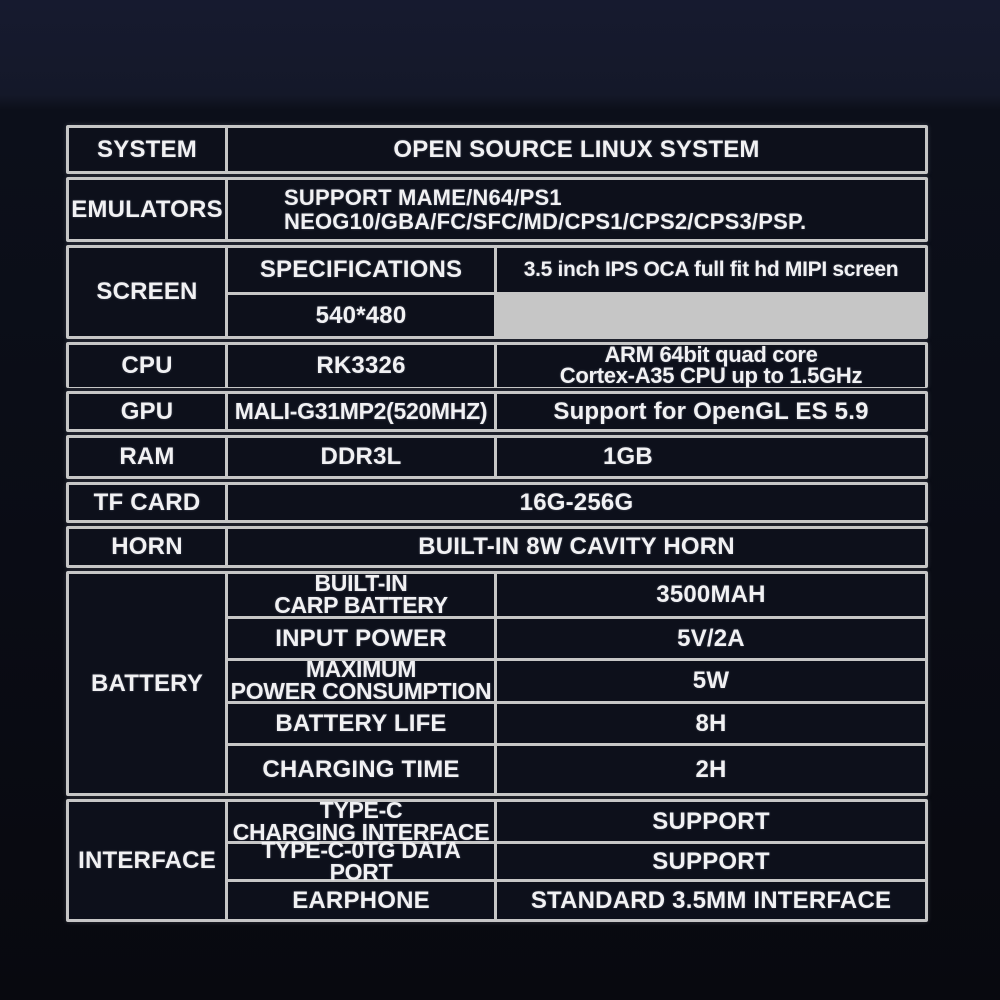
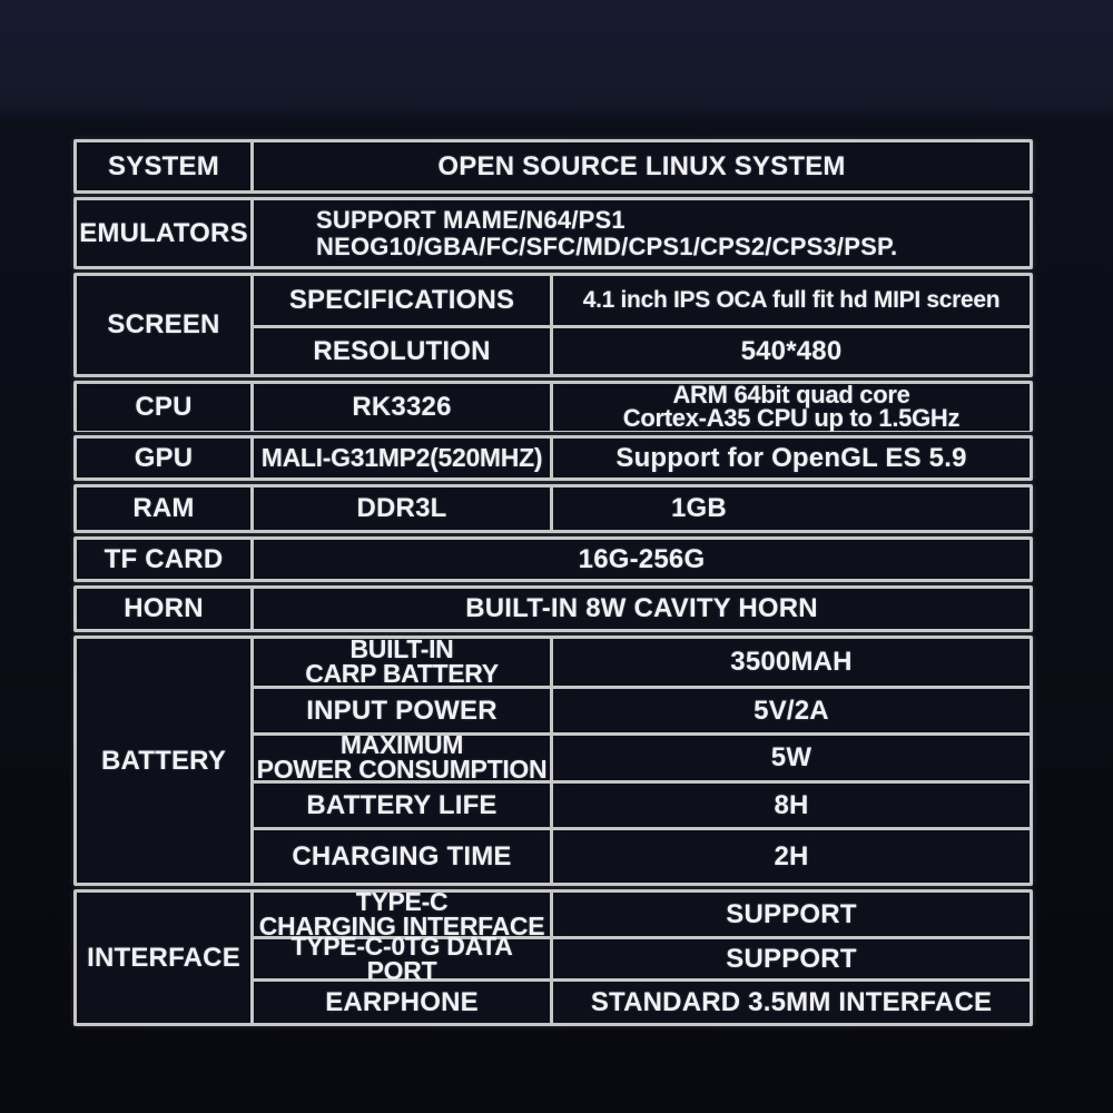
  SYSTEM
  OPEN SOURCE LINUX SYSTEM
  EMULATORS
  SUPPORT MAME/N64/PS1
  NEOG10/GBA/FC/SFC/MD/CPS1/CPS2/CPS3/PSP.
  SCREEN
  SPECIFICATIONS
- 3.5 inch IPS OCA full fit hd MIPI screen
+ 4.1 inch IPS OCA full fit hd MIPI screen
+ RESOLUTION
  540*480
  CPU
  RK3326
  ARM 64bit quad core
  Cortex-A35 CPU up to 1.5GHz
  GPU
  MALI-G31MP2(520MHZ)
  Support for OpenGL ES 5.9
  RAM
  DDR3L
  1GB
  TF CARD
  16G-256G
  HORN
  BUILT-IN 8W CAVITY HORN
  BATTERY
  BUILT-IN
  CARP BATTERY
  3500MAH
  INPUT POWER
  5V/2A
  MAXIMUM
  POWER CONSUMPTION
  5W
  BATTERY LIFE
  8H
  CHARGING TIME
  2H
  INTERFACE
  TYPE-C
  CHARGING INTERFACE
  SUPPORT
  TYPE-C-0TG DATA PORT
  SUPPORT
  EARPHONE
  STANDARD 3.5MM INTERFACE
